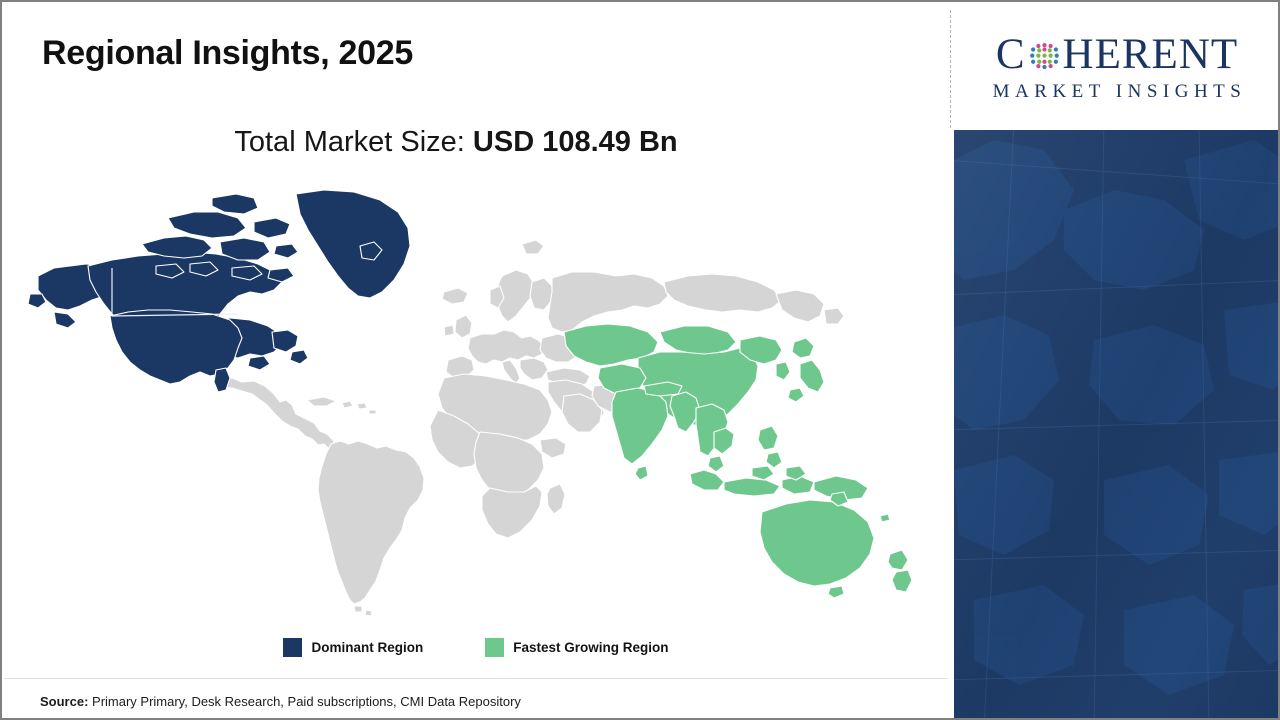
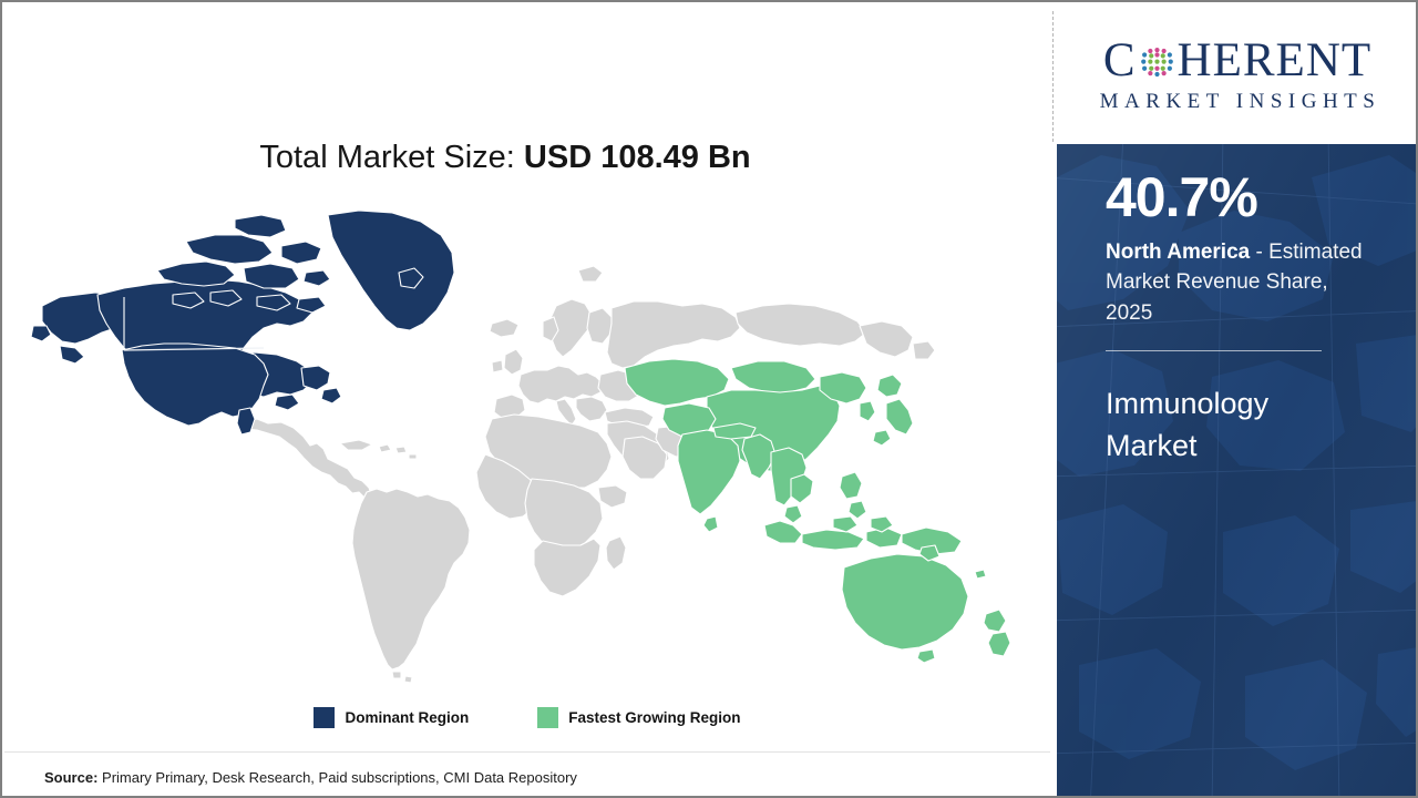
- Regional Insights, 2025
  Total Market Size: USD 108.49 Bn
  Dominant Region
  Fastest Growing Region
  Source: Primary Primary, Desk Research, Paid subscriptions, CMI Data Repository
  C
  HERENT
  MARKET INSIGHTS
+ 40.7%
+ North America - Estimated Market Revenue Share, 2025
+ Immunology Market
